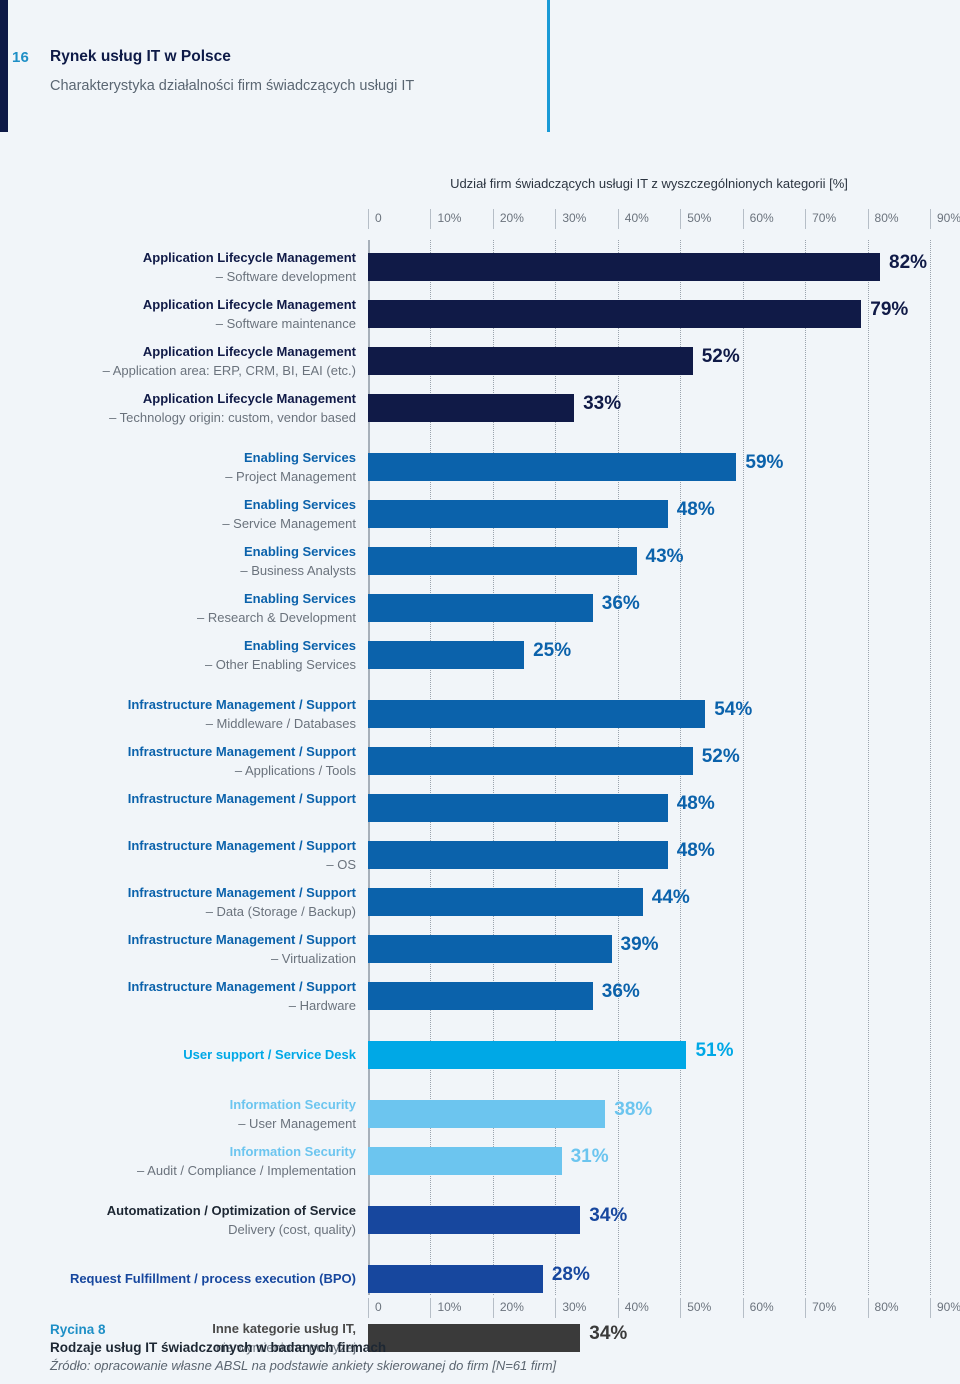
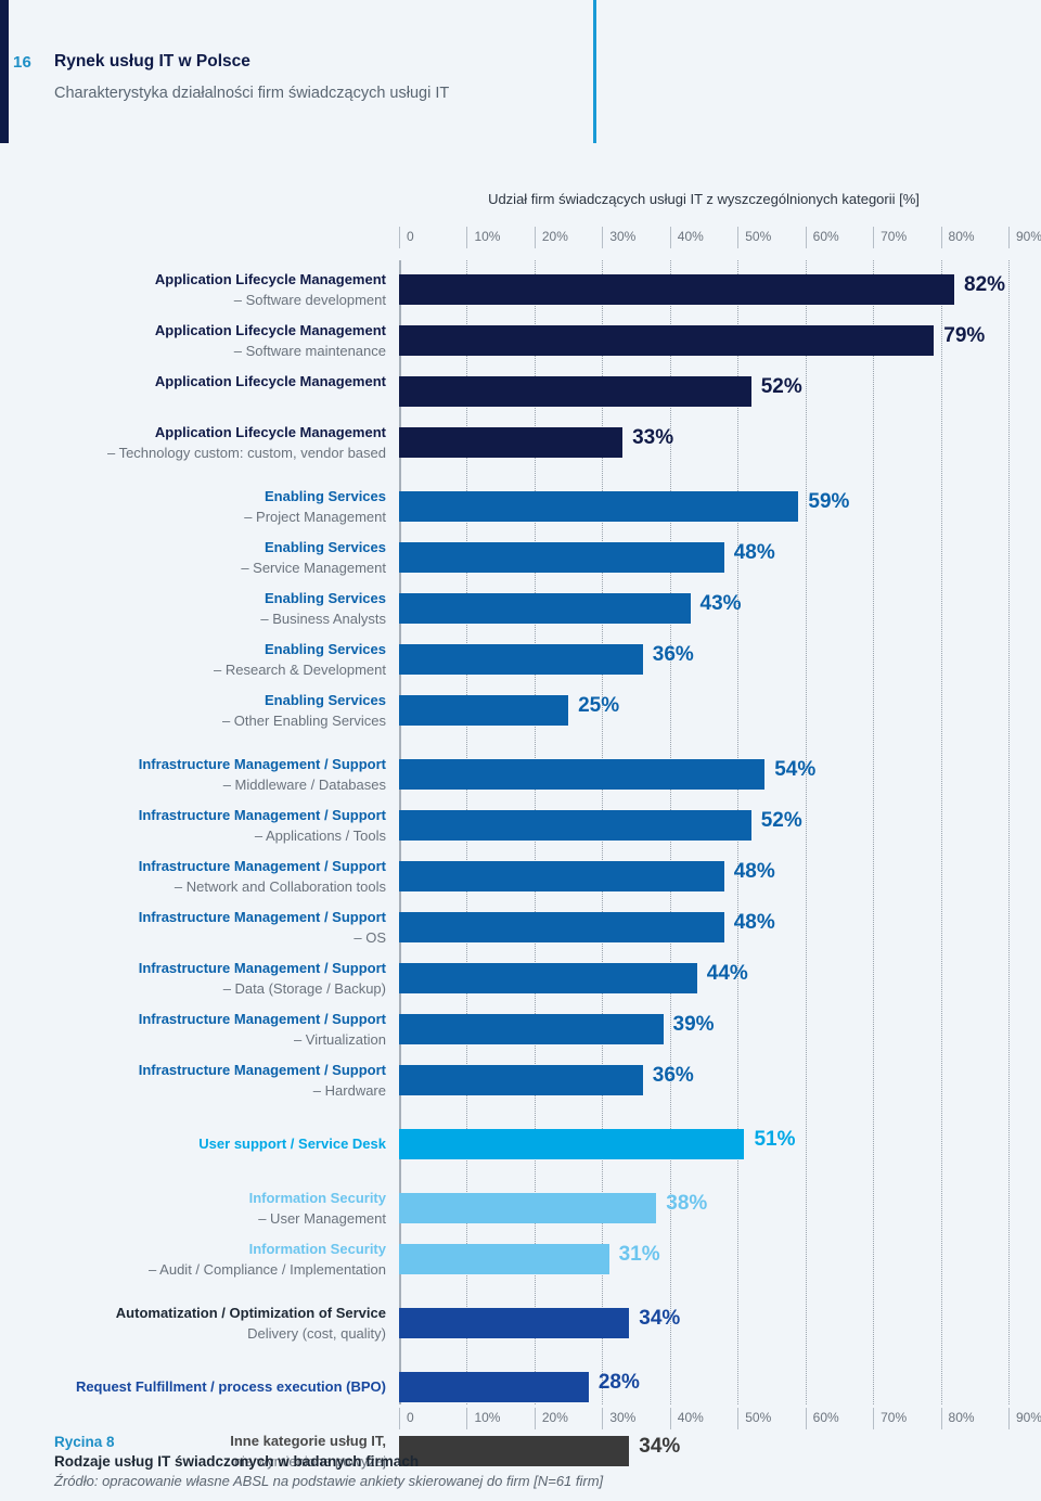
  16
  Rynek usług IT w Polsce
  Charakterystyka działalności firm świadczących usługi IT
  Udział firm świadczących usługi IT z wyszczególnionych kategorii [%]
  0
  10%
  20%
  30%
  40%
  50%
  60%
  70%
  80%
  90%
  0
  10%
  20%
  30%
  40%
  50%
  60%
  70%
  80%
  90%
  Application Lifecycle Management
  – Software development
  82%
  Application Lifecycle Management
  – Software maintenance
  79%
  Application Lifecycle Management
- – Application area: ERP, CRM, BI, EAI (etc.)
  52%
  Application Lifecycle Management
- – Technology origin: custom, vendor based
+ – Technology custom: custom, vendor based
  33%
  Enabling Services
  – Project Management
  59%
  Enabling Services
  – Service Management
  48%
  Enabling Services
  – Business Analysts
  43%
  Enabling Services
  – Research & Development
  36%
  Enabling Services
  – Other Enabling Services
  25%
  Infrastructure Management / Support
  – Middleware / Databases
  54%
  Infrastructure Management / Support
  – Applications / Tools
  52%
  Infrastructure Management / Support
+ – Network and Collaboration tools
  48%
  Infrastructure Management / Support
  – OS
  48%
  Infrastructure Management / Support
  – Data (Storage / Backup)
  44%
  Infrastructure Management / Support
  – Virtualization
  39%
  Infrastructure Management / Support
  – Hardware
  36%
  User support / Service Desk
  51%
  Information Security
  – User Management
  38%
  Information Security
  – Audit / Compliance / Implementation
  31%
  Automatization / Optimization of Service
  Delivery (cost, quality)
  34%
  Request Fulfillment / process execution (BPO)
  28%
  Inne kategorie usług IT,
  nie wymienione powyżej
  34%
  Rycina 8
  Rodzaje usług IT świadczonych w badanych firmach
  Źródło: opracowanie własne ABSL na podstawie ankiety skierowanej do firm [N=61 firm]
